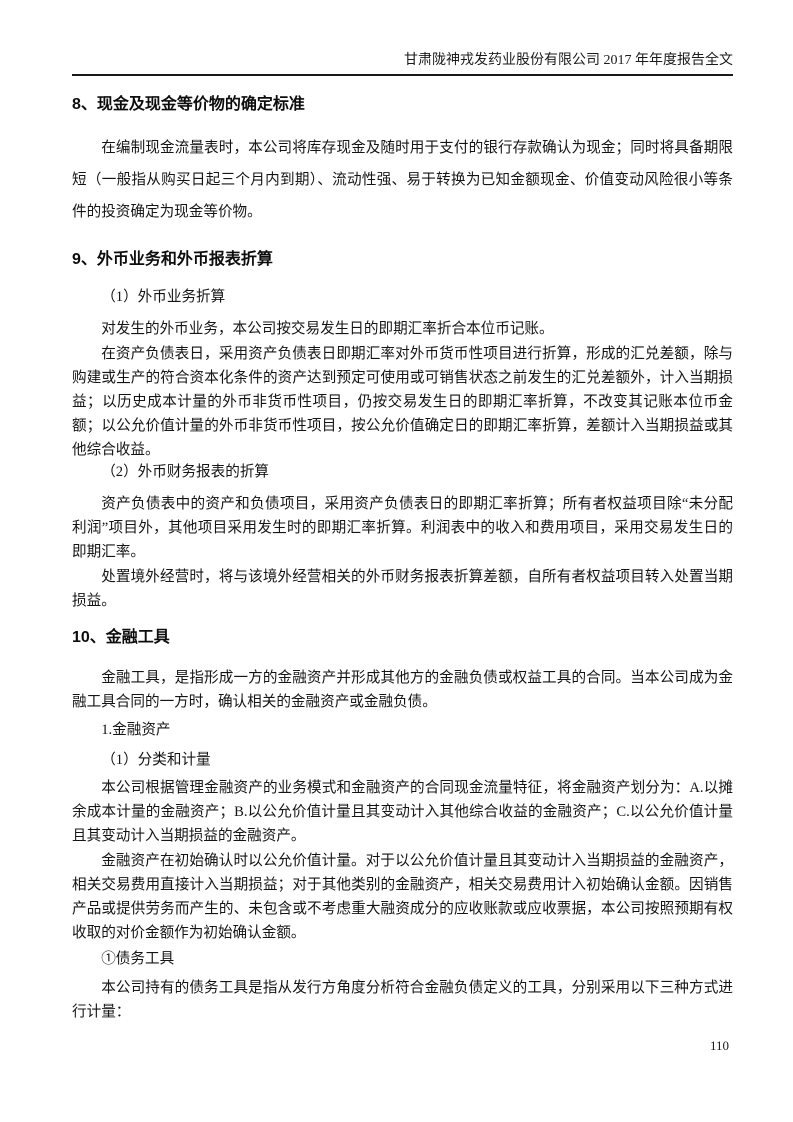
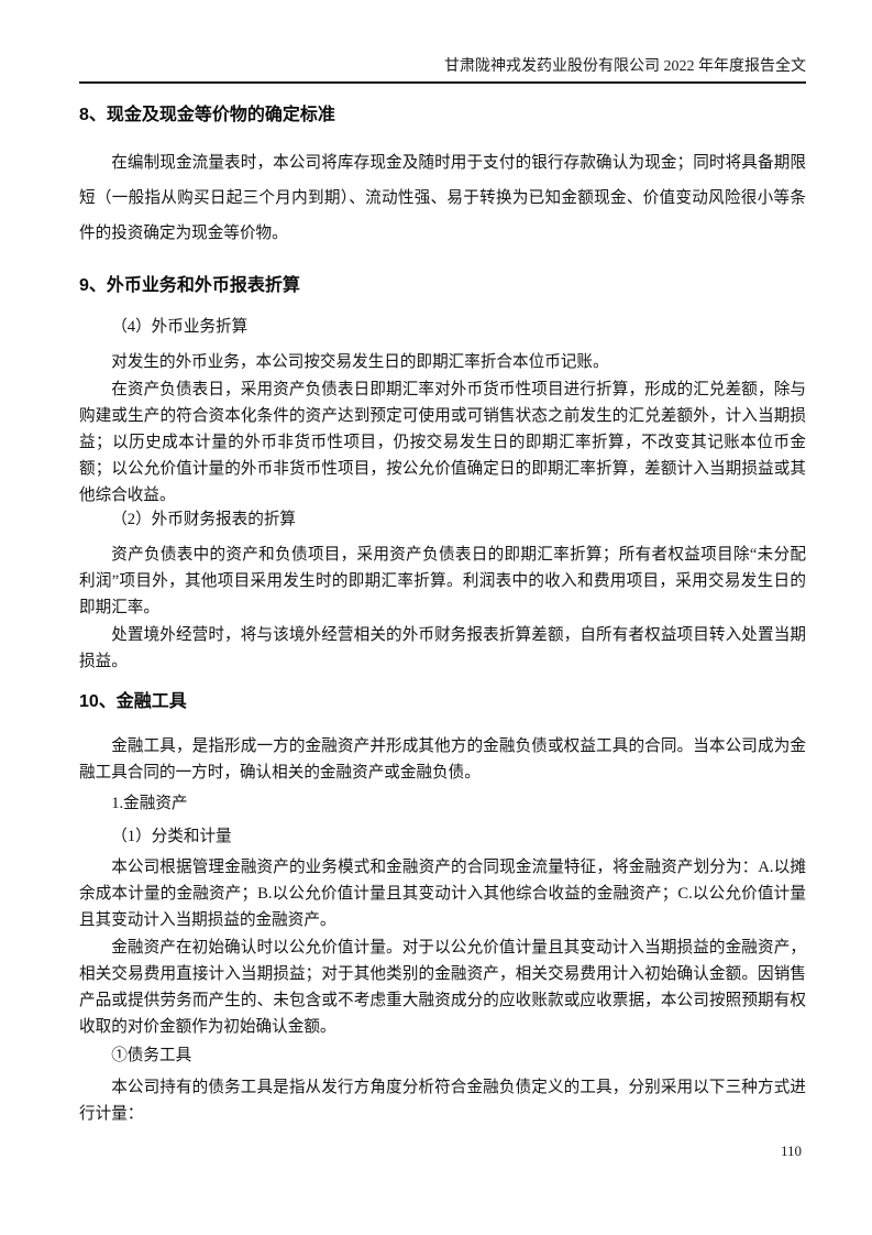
- 甘肃陇神戎发药业股份有限公司 2017 年年度报告全文
+ 甘肃陇神戎发药业股份有限公司 2022 年年度报告全文
  8、现金及现金等价物的确定标准
  在编制现金流量表时，本公司将库存现金及随时用于支付的银行存款确认为现金；同时将具备期限短（一般指从购买日起三个月内到期）、流动性强、易于转换为已知金额现金、价值变动风险很小等条件的投资确定为现金等价物。
  9、外币业务和外币报表折算
- （1）外币业务折算
+ （4）外币业务折算
  对发生的外币业务，本公司按交易发生日的即期汇率折合本位币记账。
  在资产负债表日，采用资产负债表日即期汇率对外币货币性项目进行折算，形成的汇兑差额，除与购建或生产的符合资本化条件的资产达到预定可使用或可销售状态之前发生的汇兑差额外，计入当期损益；以历史成本计量的外币非货币性项目，仍按交易发生日的即期汇率折算，不改变其记账本位币金额；以公允价值计量的外币非货币性项目，按公允价值确定日的即期汇率折算，差额计入当期损益或其他综合收益。
  （2）外币财务报表的折算
  资产负债表中的资产和负债项目，采用资产负债表日的即期汇率折算；所有者权益项目除“未分配利润”项目外，其他项目采用发生时的即期汇率折算。利润表中的收入和费用项目，采用交易发生日的即期汇率。
  处置境外经营时，将与该境外经营相关的外币财务报表折算差额，自所有者权益项目转入处置当期损益。
  10、金融工具
  金融工具，是指形成一方的金融资产并形成其他方的金融负债或权益工具的合同。当本公司成为金融工具合同的一方时，确认相关的金融资产或金融负债。
  1.金融资产
  （1）分类和计量
  本公司根据管理金融资产的业务模式和金融资产的合同现金流量特征，将金融资产划分为：A.以摊余成本计量的金融资产；B.以公允价值计量且其变动计入其他综合收益的金融资产；C.以公允价值计量且其变动计入当期损益的金融资产。
  金融资产在初始确认时以公允价值计量。对于以公允价值计量且其变动计入当期损益的金融资产，相关交易费用直接计入当期损益；对于其他类别的金融资产，相关交易费用计入初始确认金额。因销售产品或提供劳务而产生的、未包含或不考虑重大融资成分的应收账款或应收票据，本公司按照预期有权收取的对价金额作为初始确认金额。
  ①债务工具
  本公司持有的债务工具是指从发行方角度分析符合金融负债定义的工具，分别采用以下三种方式进行计量：
  110
